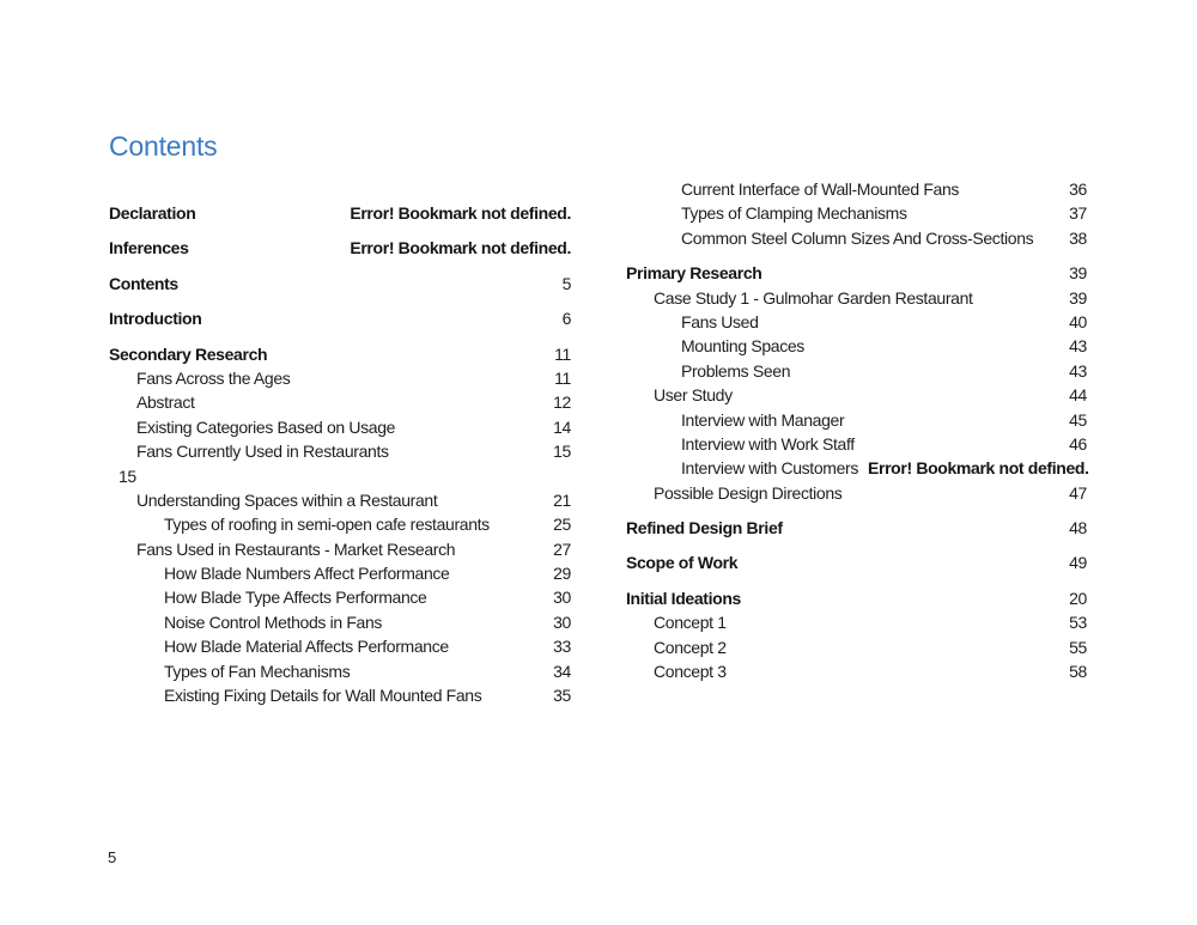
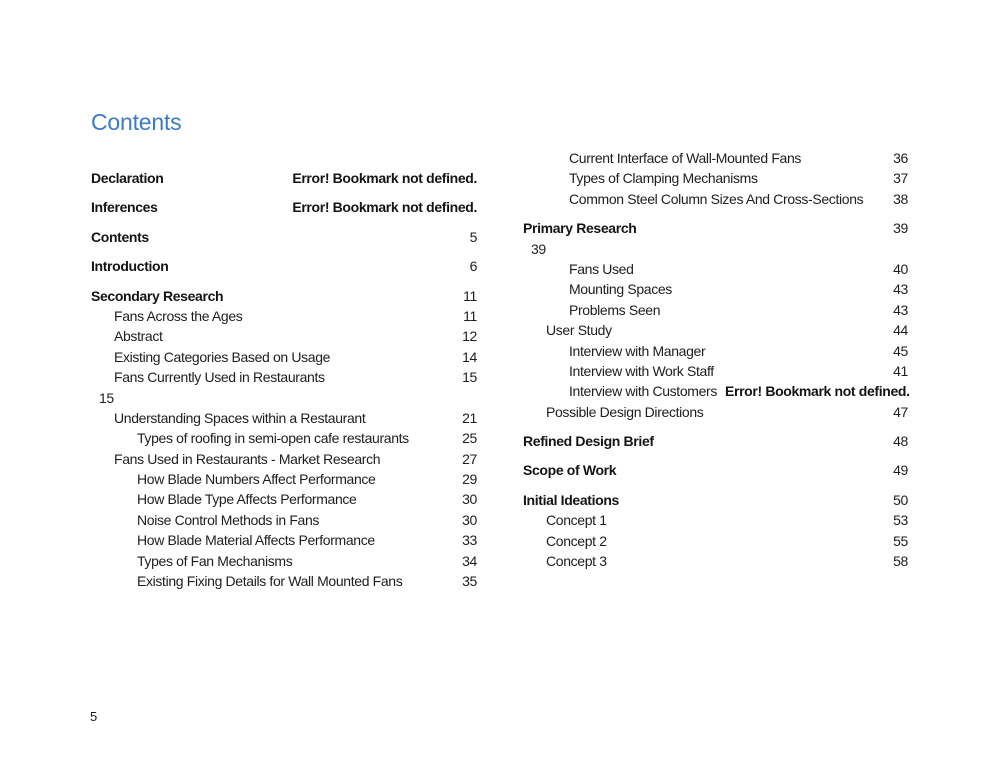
  Contents
  Declaration
  Error! Bookmark not defined.
  Inferences
  Error! Bookmark not defined.
  Contents
  5
  Introduction
  6
  Secondary Research
  11
  Fans Across the Ages
  11
  Abstract
  12
  Existing Categories Based on Usage
  14
  Fans Currently Used in Restaurants
  15
  15
  Understanding Spaces within a Restaurant
  21
  Types of roofing in semi-open cafe restaurants
  25
  Fans Used in Restaurants - Market Research
  27
  How Blade Numbers Affect Performance
  29
  How Blade Type Affects Performance
  30
  Noise Control Methods in Fans
  30
  How Blade Material Affects Performance
  33
  Types of Fan Mechanisms
  34
  Existing Fixing Details for Wall Mounted Fans
  35
  Current Interface of Wall-Mounted Fans
  36
  Types of Clamping Mechanisms
  37
  Common Steel Column Sizes And Cross-Sections
  38
  Primary Research
  39
- Case Study 1 - Gulmohar Garden Restaurant
  39
  Fans Used
  40
  Mounting Spaces
  43
  Problems Seen
  43
  User Study
  44
  Interview with Manager
  45
  Interview with Work Staff
- 46
+ 41
  Interview with Customers
  Error! Bookmark not defined.
  Possible Design Directions
  47
  Refined Design Brief
  48
  Scope of Work
  49
  Initial Ideations
- 20
+ 50
  Concept 1
  53
  Concept 2
  55
  Concept 3
  58
  5
